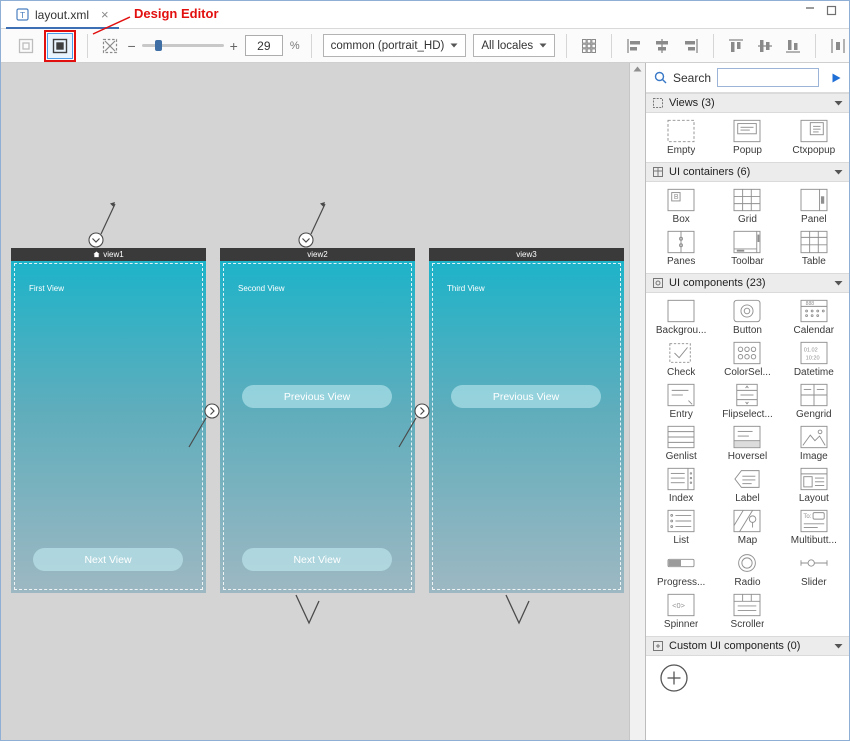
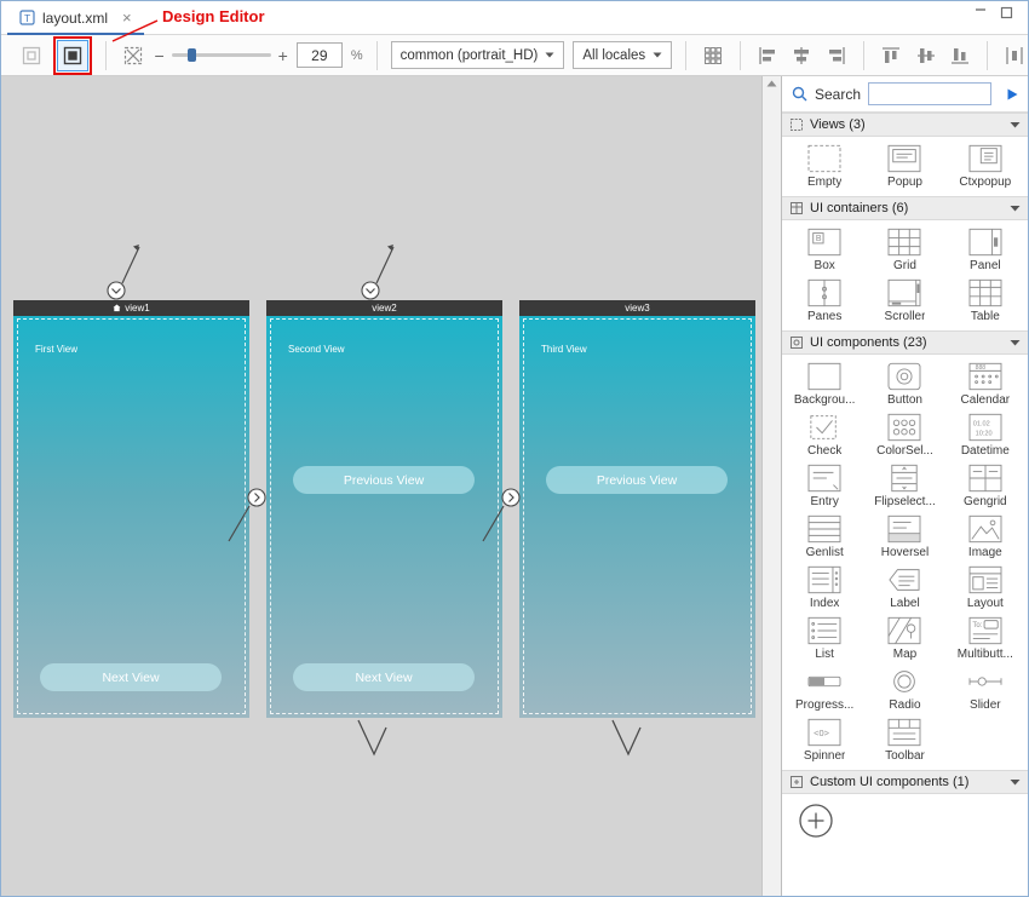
  T
  layout.xml
  ×
  Design Editor
  −
  +
  29
  %
  common (portrait_HD)
  All locales
  view1
  First View
  Next View
  view2
  Second View
  Previous View
  Next View
  view3
  Third View
  Previous View
  Search
  Views (3)
  Empty
  Popup
  Ctxpopup
  UI containers (6)
  Box
  Grid
  Panel
  Panes
- Toolbar
+ Scroller
  Table
  UI components (23)
  Backgrou...
  Button
  Calendar
  Check
  ColorSel...
  Datetime
  Entry
  Flipselect...
  Gengrid
  Genlist
  Hoversel
  Image
  Index
  Label
  Layout
  List
  Map
  Multibutt...
  Progress...
  Radio
  Slider
  <0>
  Spinner
- Scroller
+ Toolbar
- Custom UI components (0)
+ Custom UI components (1)
